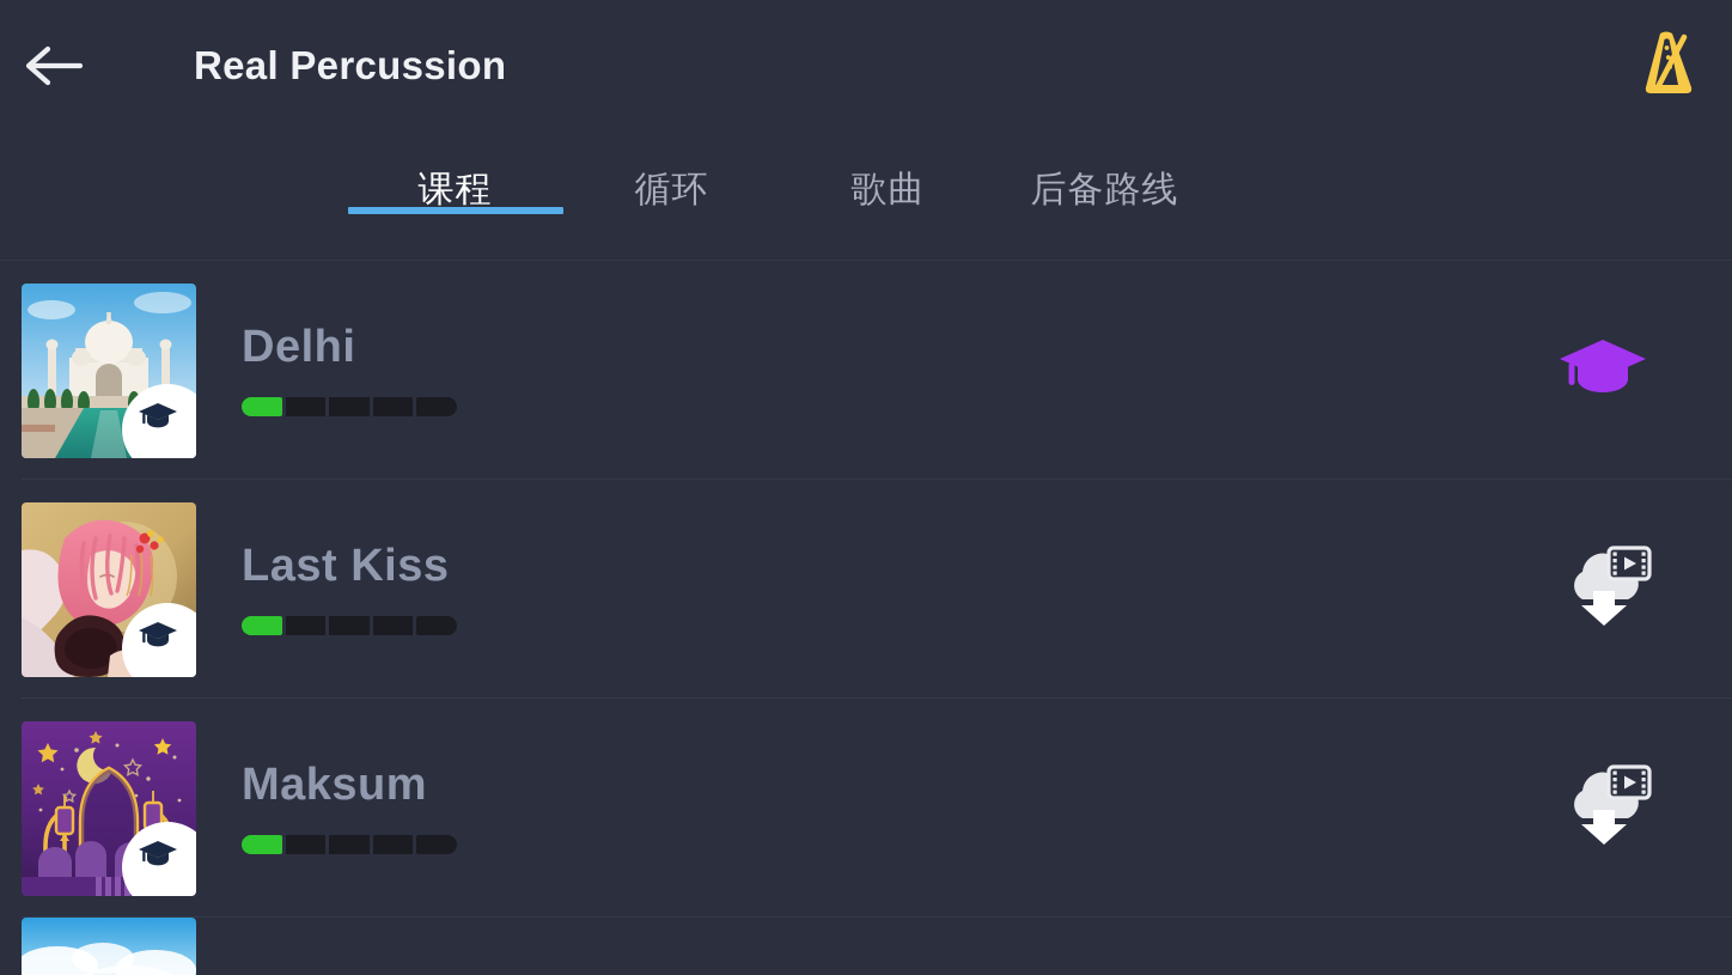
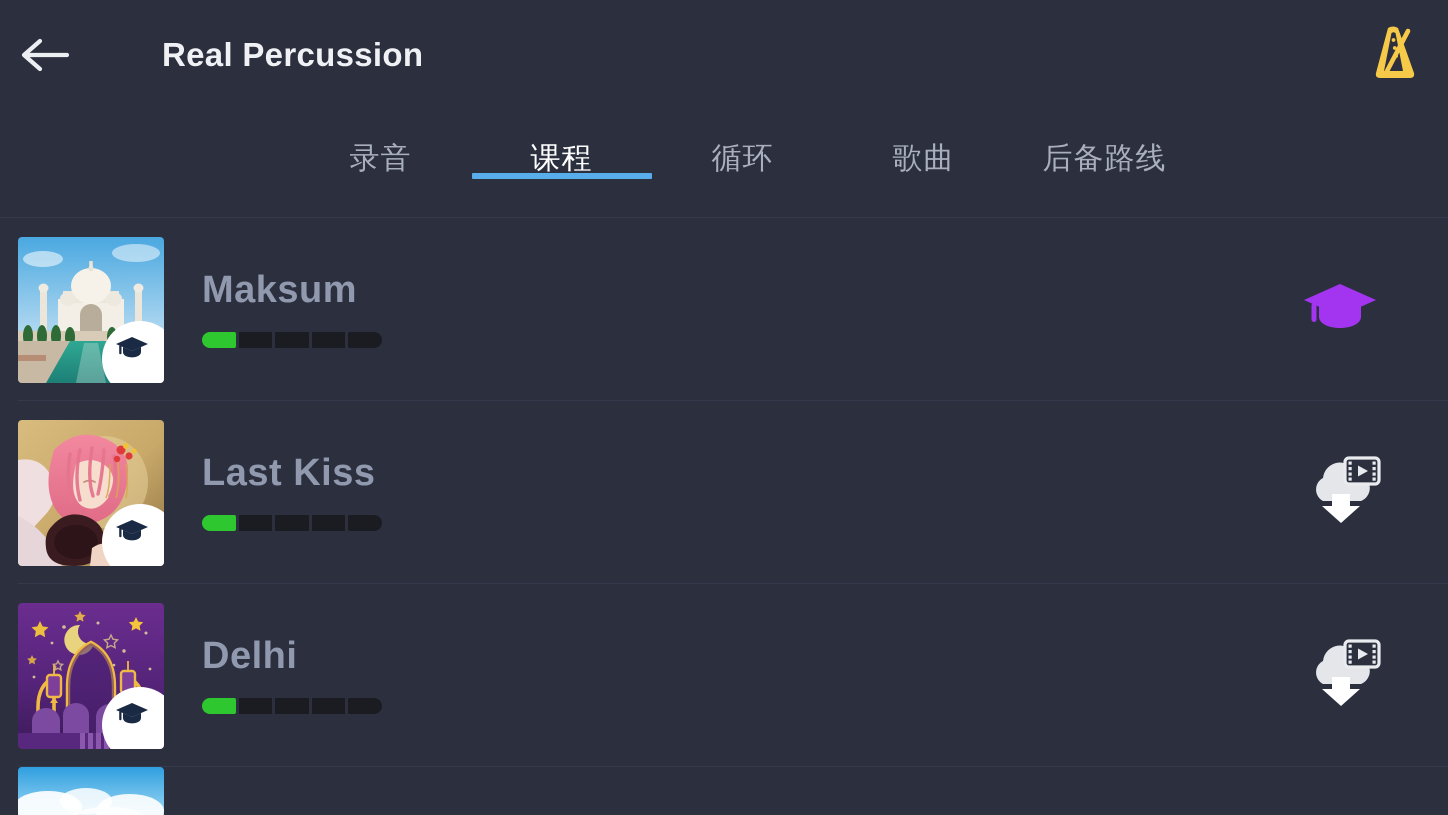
  Real Percussion
+ 录音
  课程
  循环
  歌曲
  后备路线
- Delhi
+ Maksum
  Last Kiss
- Maksum
+ Delhi
